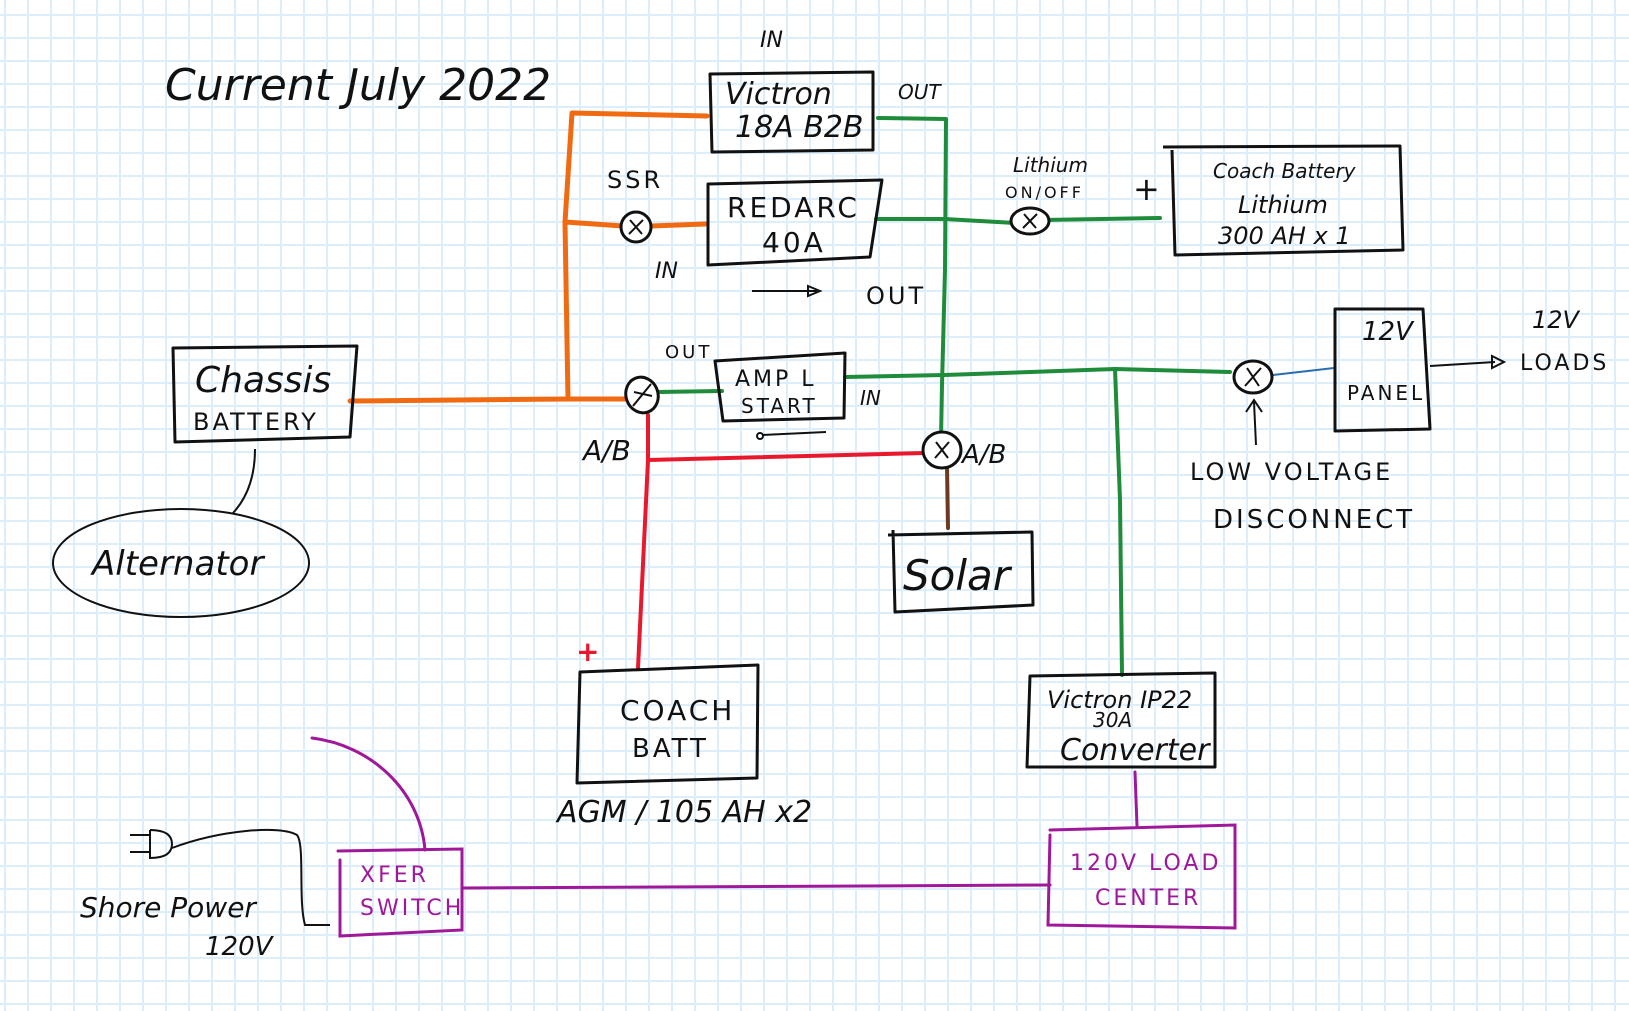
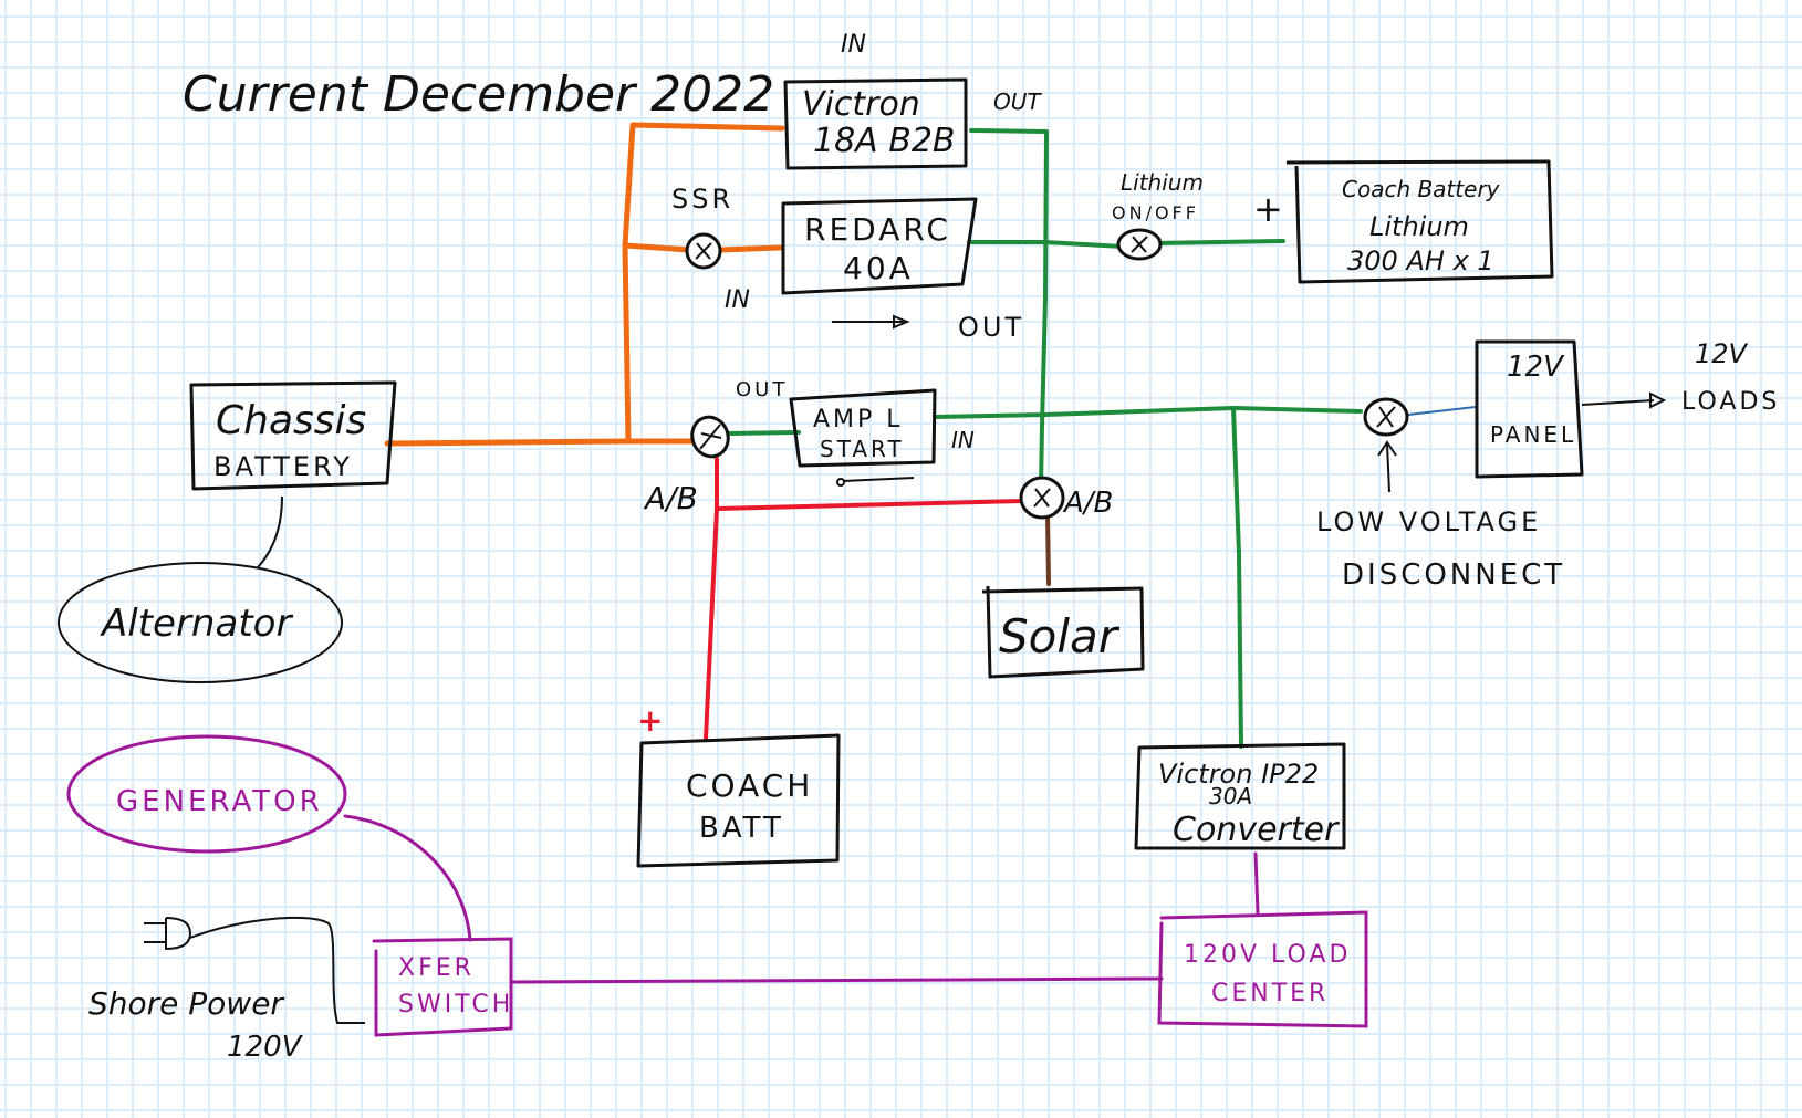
- Current July 2022
+ Current December 2022
  Chassis
  BATTERY
  Alternator
  Victron
  18A B2B
  IN
  OUT
  REDARC
  40A
  IN
  OUT
  SSR
  Lithium
  ON/OFF
  +
  Coach Battery
  Lithium
  300 AH x 1
  AMP L
  START
  OUT
  IN
  A/B
  A/B
  Solar
  +
  COACH
  BATT
- AGM / 105 AH x2
  LOW VOLTAGE
  DISCONNECT
  12V
  PANEL
  12V
  LOADS
  Victron IP22
  30A
  Converter
+ GENERATOR
  Shore Power
  120V
  XFER
  SWITCH
  120V LOAD
  CENTER
